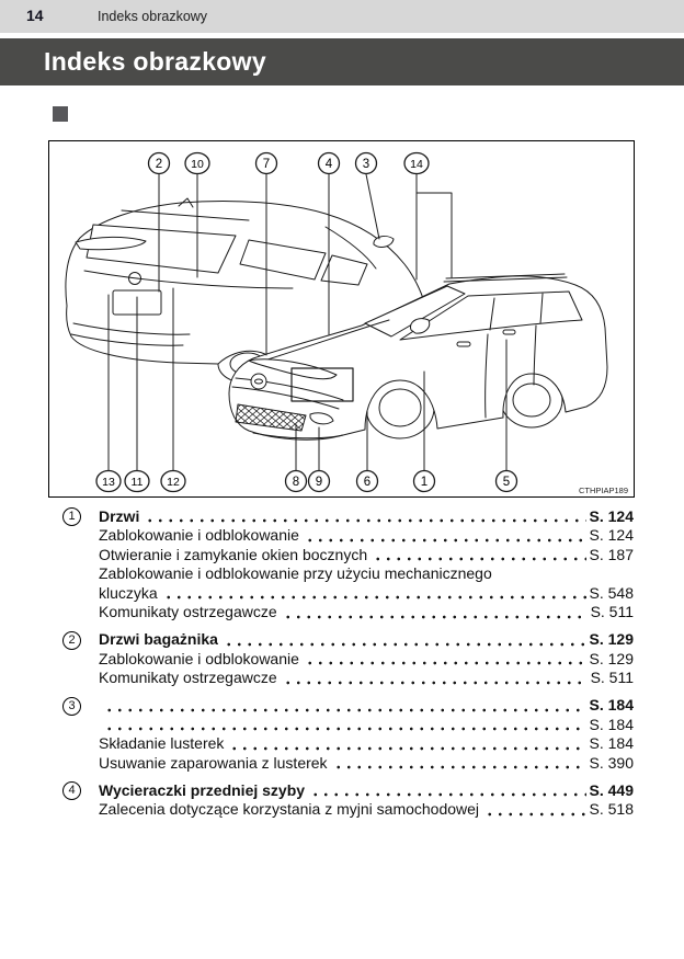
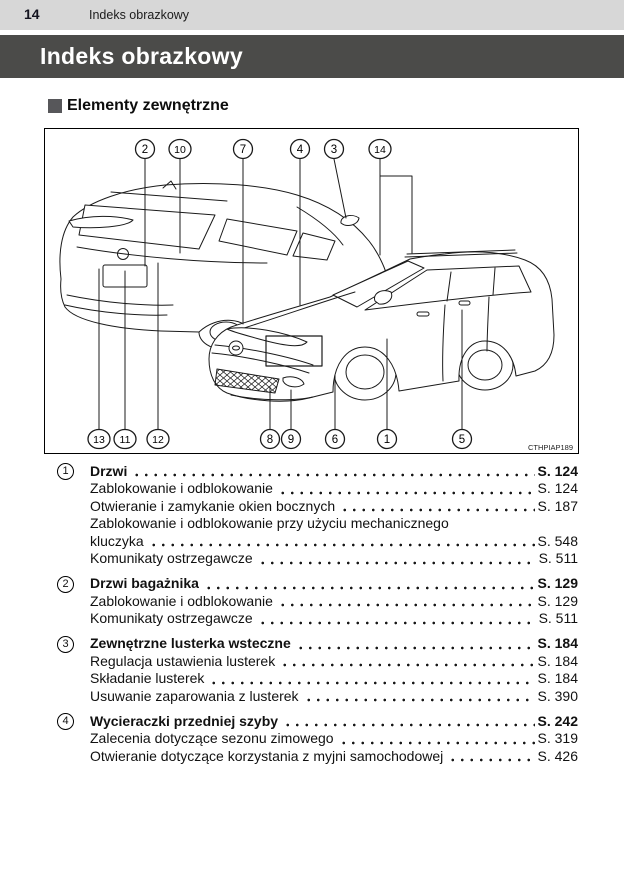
  14
  Indeks obrazkowy
  Indeks obrazkowy
+ Elementy zewnętrzne
  2
  10
  7
  4
  3
  14
  13
  11
  12
  8
  9
  6
  1
  5
  CTHPIAP189
  1
  Drzwi
  S. 124
  Zablokowanie i odblokowanie
  S. 124
  Otwieranie i zamykanie okien bocznych
  S. 187
  Zablokowanie i odblokowanie przy użyciu mechanicznego
  kluczyka
  S. 548
  Komunikaty ostrzegawcze
  S. 511
  2
  Drzwi bagażnika
  S. 129
  Zablokowanie i odblokowanie
  S. 129
  Komunikaty ostrzegawcze
  S. 511
  3
+ Zewnętrzne lusterka wsteczne
  S. 184
+ Regulacja ustawienia lusterek
  S. 184
  Składanie lusterek
  S. 184
  Usuwanie zaparowania z lusterek
  S. 390
  4
  Wycieraczki przedniej szyby
- S. 449
+ S. 242
+ Zalecenia dotyczące sezonu zimowego
+ S. 319
- Zalecenia dotyczące korzystania z myjni samochodowej
+ Otwieranie dotyczące korzystania z myjni samochodowej
- S. 518
+ S. 426
